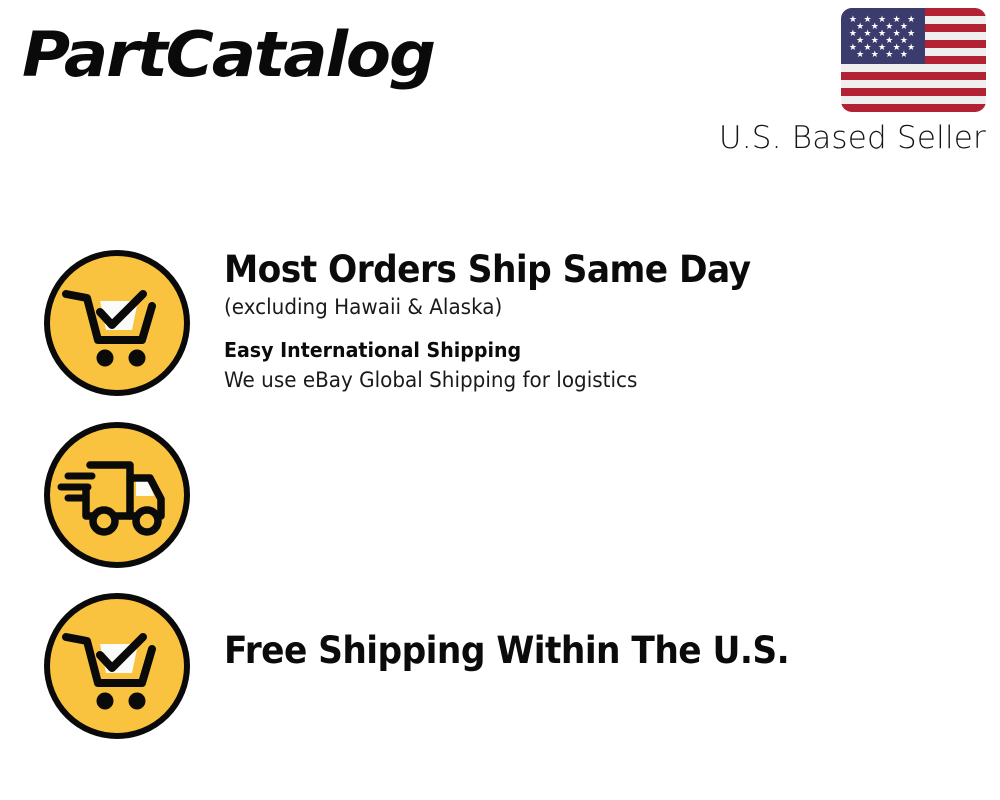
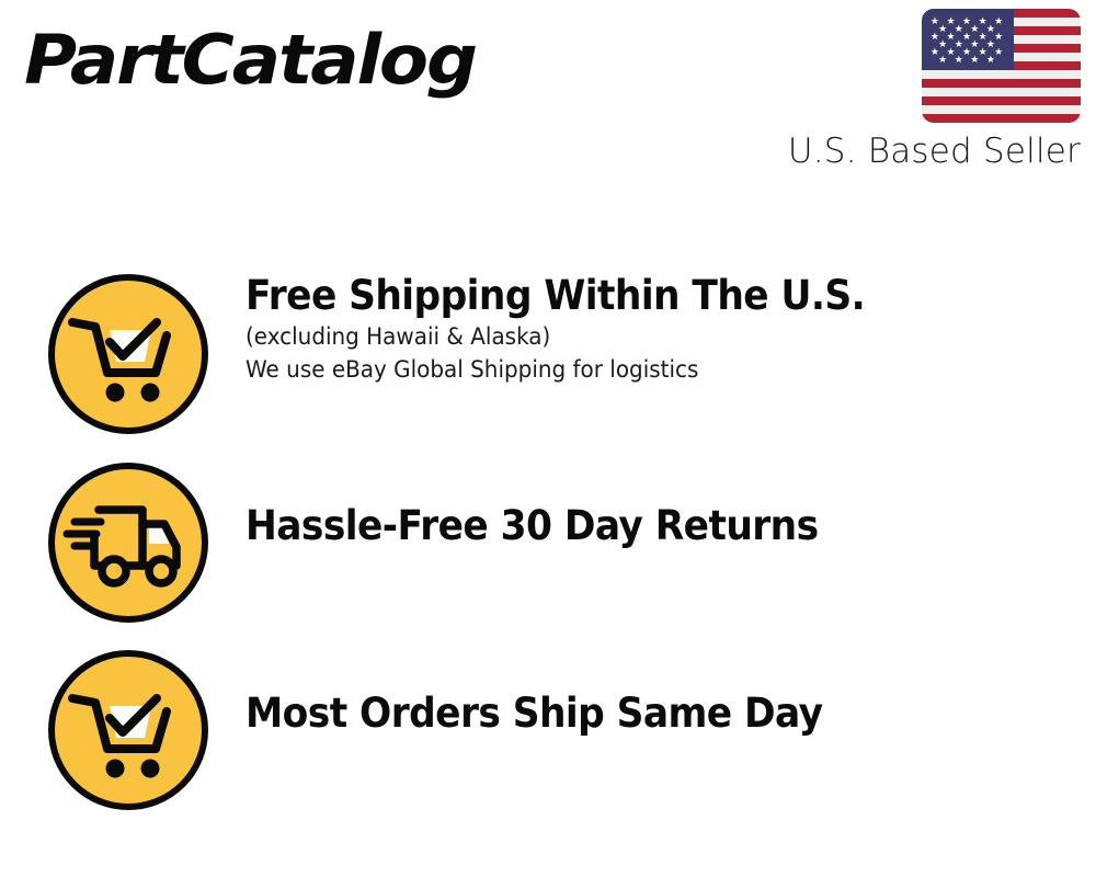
  PartCatalog
  ★ ★ ★ ★ ★
  ★ ★ ★ ★
  ★ ★ ★ ★ ★
  ★ ★ ★ ★
  ★ ★ ★ ★ ★
  ★ ★ ★ ★
  U.S. Based Seller
- Most Orders Ship Same Day
+ Free Shipping Within The U.S.
  (excluding Hawaii & Alaska)
- Easy International Shipping
  We use eBay Global Shipping for logistics
+ Hassle-Free 30 Day Returns
- Free Shipping Within The U.S.
+ Most Orders Ship Same Day
